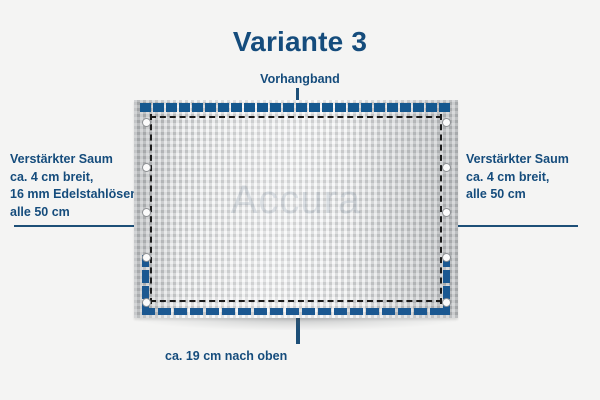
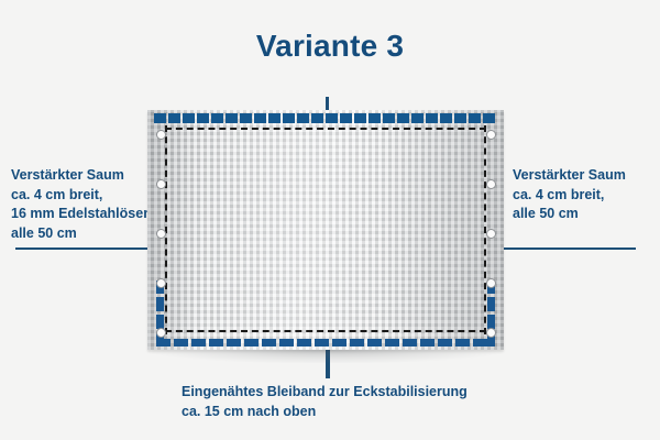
  Variante 3
- Vorhangband
  Verstärkter Saum
  ca. 4 cm breit,
  16 mm Edelstahlöse
  alle 50 cm
  Verstärkter Saum
  ca. 4 cm breit,
  alle 50 cm
+ Eingenähtes Bleiband zur Eckstabilisierung
- ca. 19 cm nach oben
+ ca. 15 cm nach oben
- Accura
